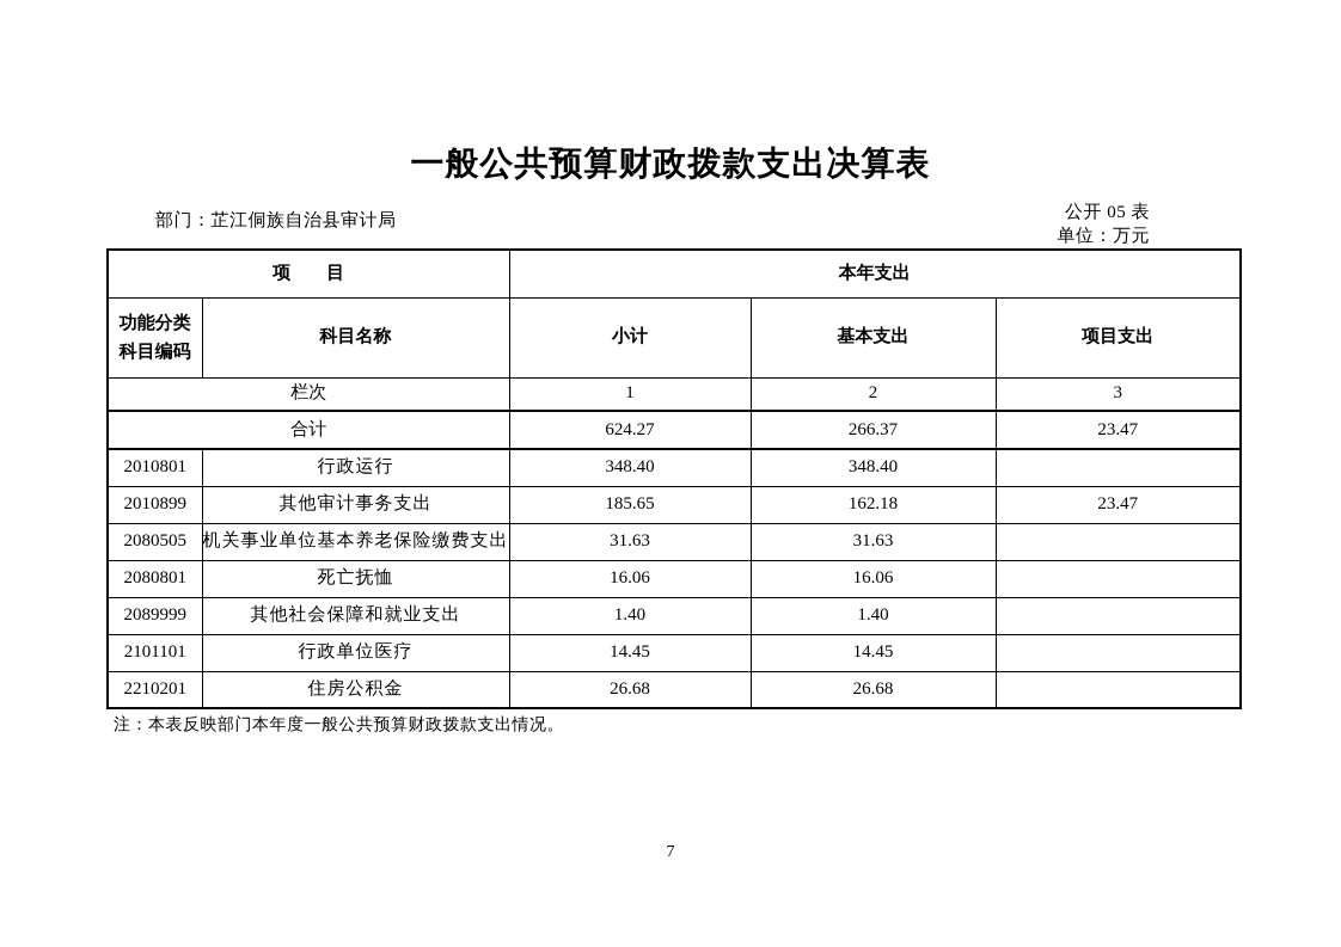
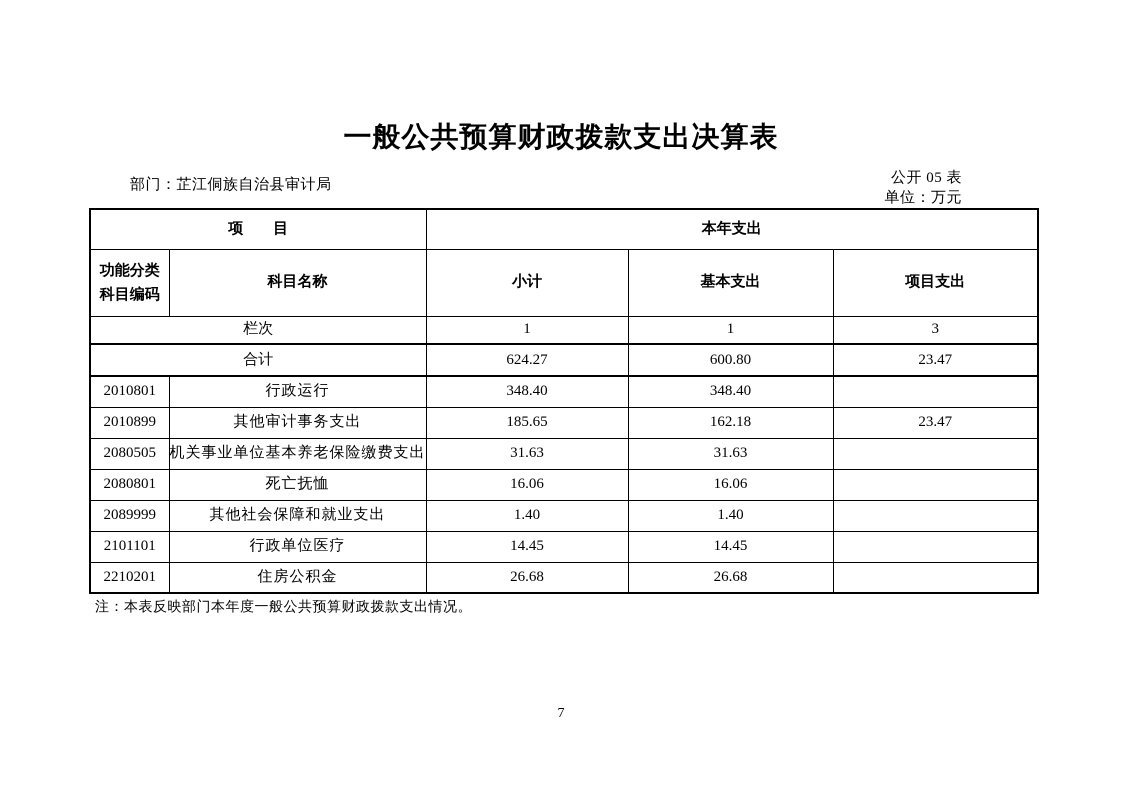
  一般公共预算财政拨款支出决算表
  部门：芷江侗族自治县审计局
  公开 05 表
  单位：万元
  项 目	本年支出
  功能分类 科目编码	科目名称	小计	基本支出	项目支出
- 栏次	1	2	3
+ 栏次	1	1	3
- 合计	624.27	266.37	23.47
+ 合计	624.27	600.80	23.47
  2010801	行政运行	348.40	348.40
  2010899	其他审计事务支出	185.65	162.18	23.47
  2080505	机关事业单位基本养老保险缴费支出	31.63	31.63
  2080801	死亡抚恤	16.06	16.06
  2089999	其他社会保障和就业支出	1.40	1.40
  2101101	行政单位医疗	14.45	14.45
  2210201	住房公积金	26.68	26.68
  注：本表反映部门本年度一般公共预算财政拨款支出情况。
  7
